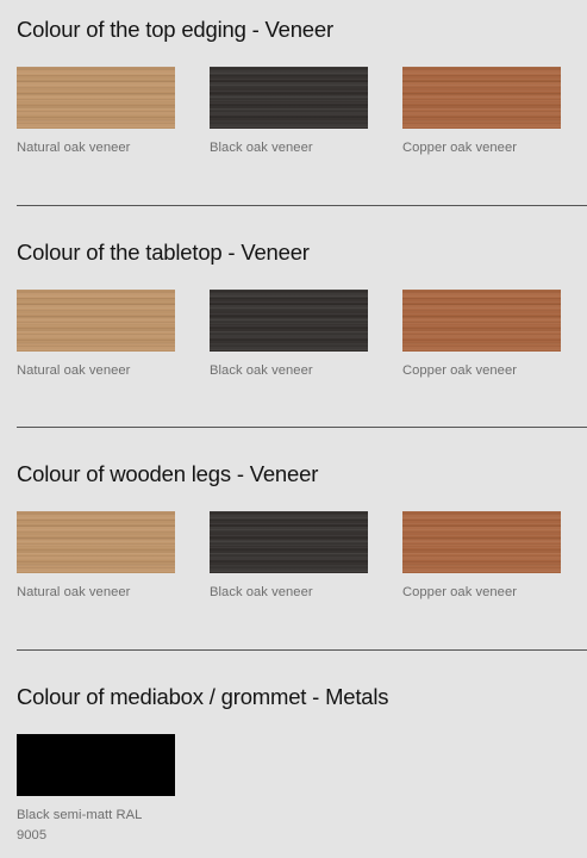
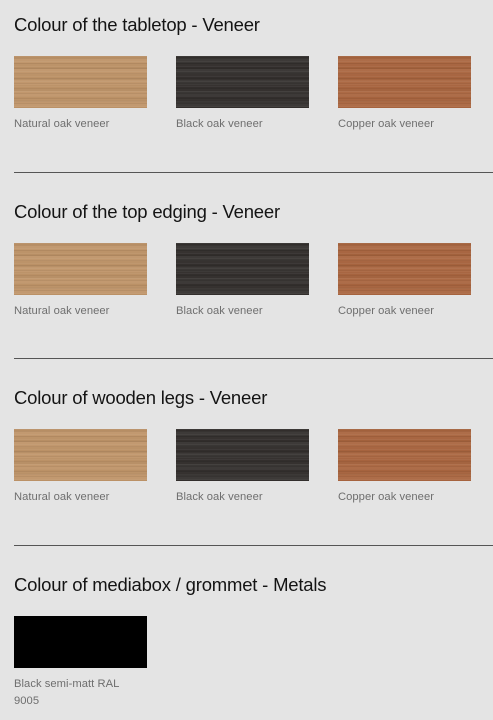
- Colour of the top edging - Veneer
+ Colour of the tabletop - Veneer
  Natural oak veneer
  Black oak veneer
  Copper oak veneer
- Colour of the tabletop - Veneer
+ Colour of the top edging - Veneer
  Natural oak veneer
  Black oak veneer
  Copper oak veneer
  Colour of wooden legs - Veneer
  Natural oak veneer
  Black oak veneer
  Copper oak veneer
  Colour of mediabox / grommet - Metals
  Black semi-matt RAL 9005
